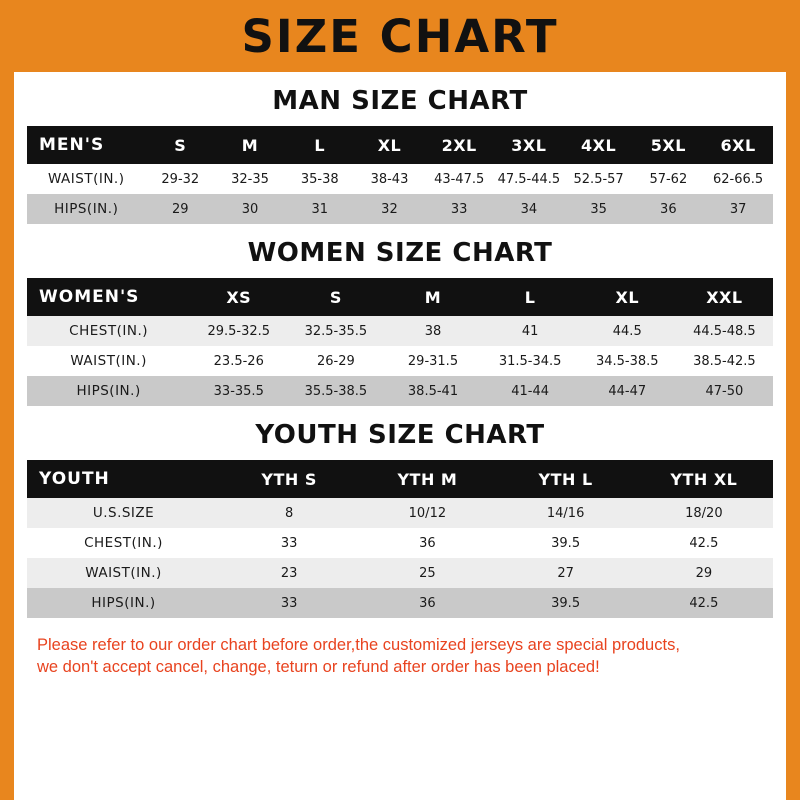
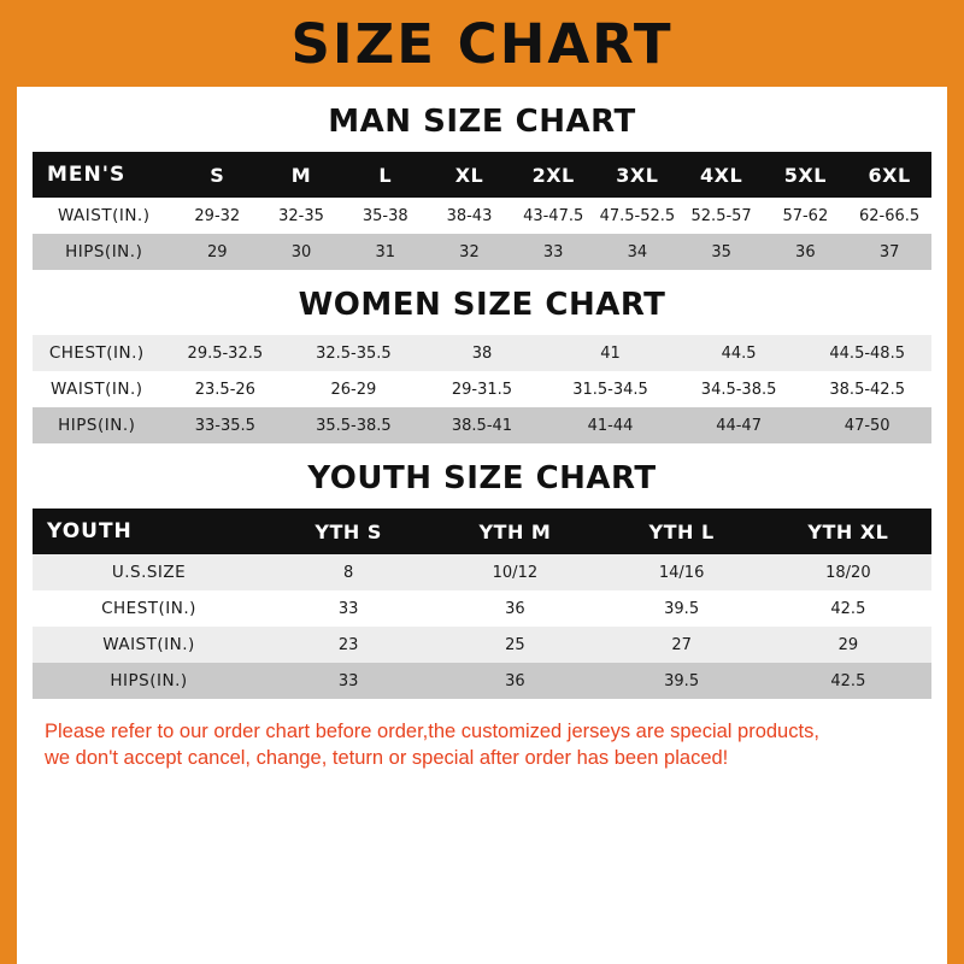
  SIZE CHART
  MAN SIZE CHART
  MEN'S	S	M	L	XL	2XL	3XL	4XL	5XL	6XL
- WAIST(IN.)	29-32	32-35	35-38	38-43	43-47.5	47.5-44.5	52.5-57	57-62	62-66.5
+ WAIST(IN.)	29-32	32-35	35-38	38-43	43-47.5	47.5-52.5	52.5-57	57-62	62-66.5
  HIPS(IN.)	29	30	31	32	33	34	35	36	37
  WOMEN SIZE CHART
- WOMEN'S	XS	S	M	L	XL	XXL
  CHEST(IN.)	29.5-32.5	32.5-35.5	38	41	44.5	44.5-48.5
  WAIST(IN.)	23.5-26	26-29	29-31.5	31.5-34.5	34.5-38.5	38.5-42.5
  HIPS(IN.)	33-35.5	35.5-38.5	38.5-41	41-44	44-47	47-50
  YOUTH SIZE CHART
  YOUTH	YTH S	YTH M	YTH L	YTH XL
  U.S.SIZE	8	10/12	14/16	18/20
  CHEST(IN.)	33	36	39.5	42.5
  WAIST(IN.)	23	25	27	29
  HIPS(IN.)	33	36	39.5	42.5
  Please refer to our order chart before order,the customized jerseys are special products,
- we don't accept cancel, change, teturn or refund after order has been placed!
+ we don't accept cancel, change, teturn or special after order has been placed!
